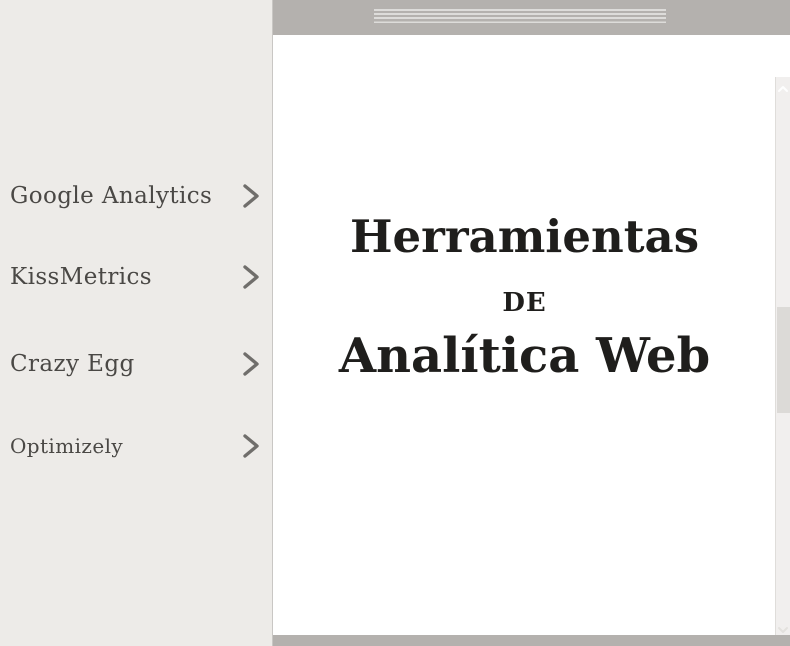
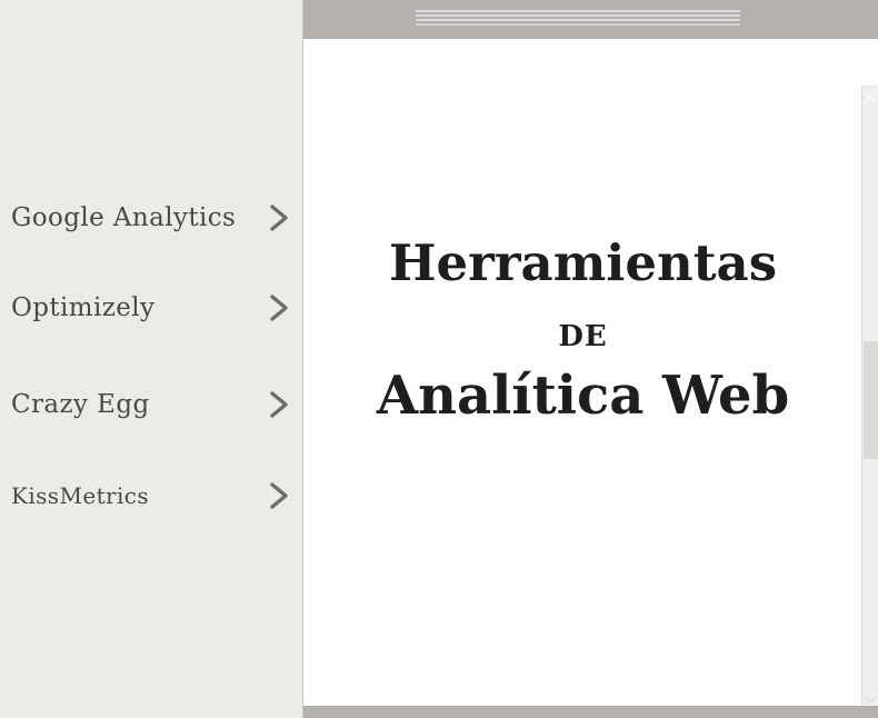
  Google Analytics
- KissMetrics
+ Optimizely
  Crazy Egg
- Optimizely
+ KissMetrics
  Herramientas
  DE
  Analítica Web
